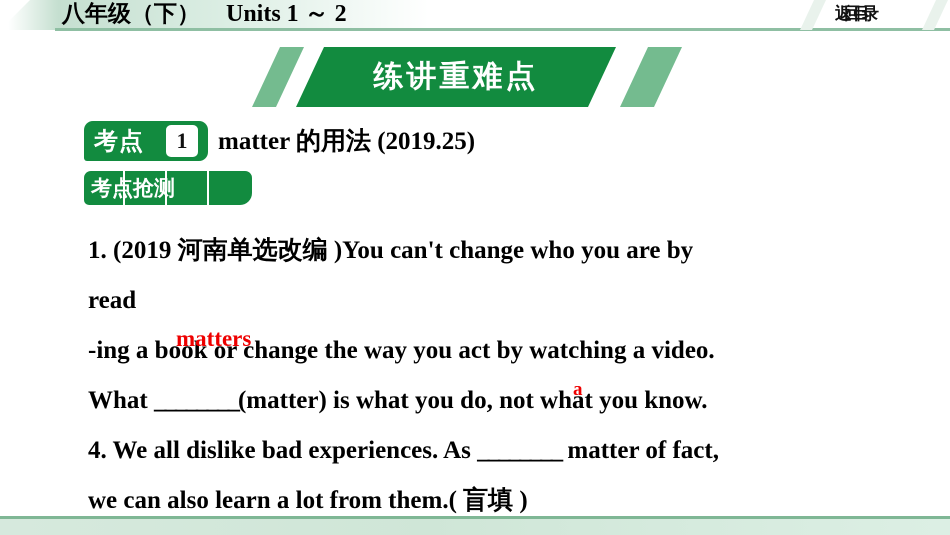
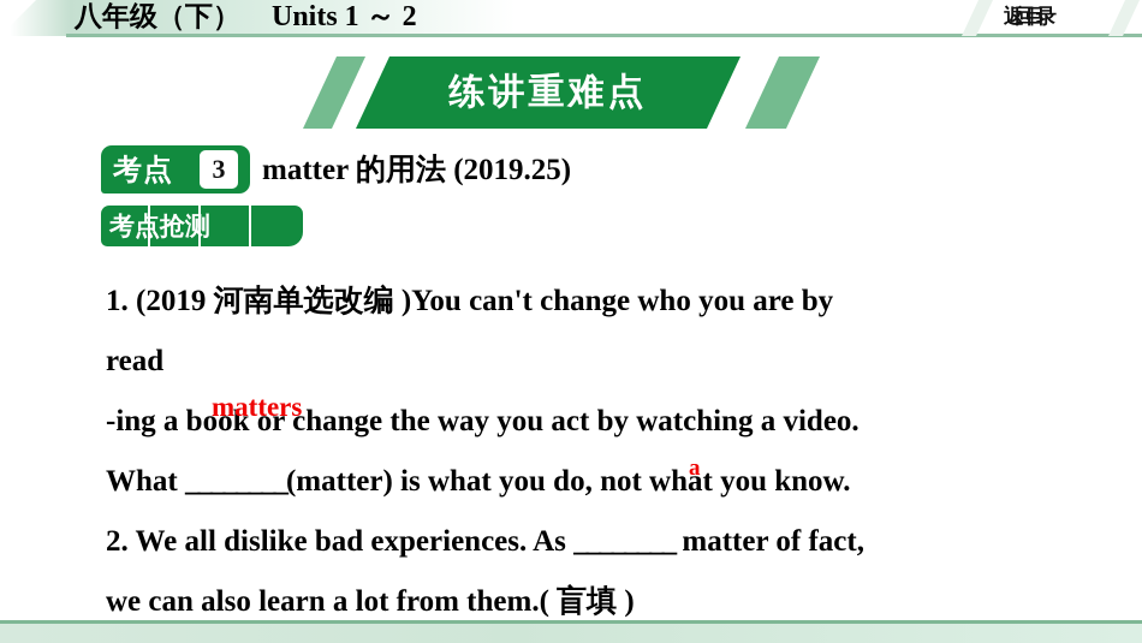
  八年级（下） Units 1 ～ 2
  返回目录
  练讲重难点
  考点
- 1
+ 3
  matter 的用法 (2019.25)
  考点抢测
  1. (2019 河南单选改编 )You can't change who you are by
  read
  -ing a book or change the way you act by watching a video.
  matters
  What ________(matter) is what you do, not what you know.
  a
- 4. We all dislike bad experiences. As ________ matter of fact,
+ 2. We all dislike bad experiences. As ________ matter of fact,
  we can also learn a lot from them.( 盲填 )
